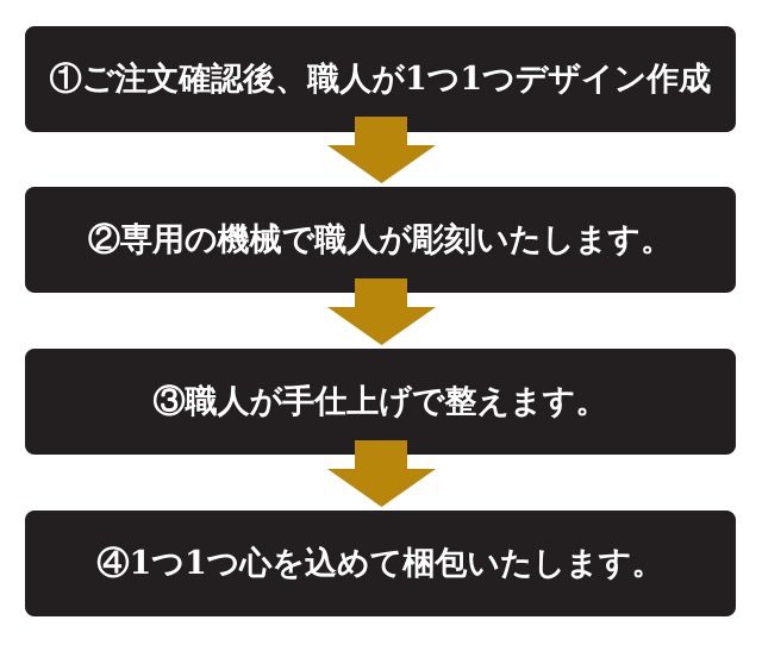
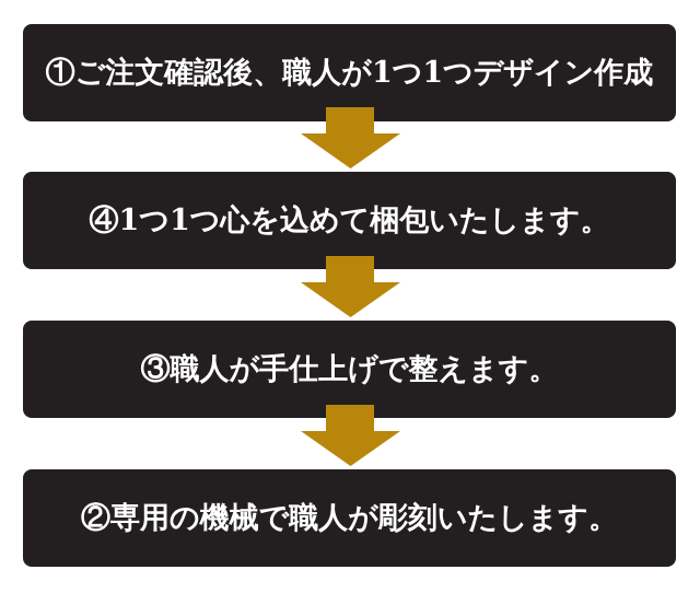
  ①ご注文確認後、職人が1つ1つデザイン作成
- ②専用の機械で職人が彫刻いたします。
+ ④1つ1つ心を込めて梱包いたします。
  ③職人が手仕上げで整えます。
- ④1つ1つ心を込めて梱包いたします。
+ ②専用の機械で職人が彫刻いたします。
